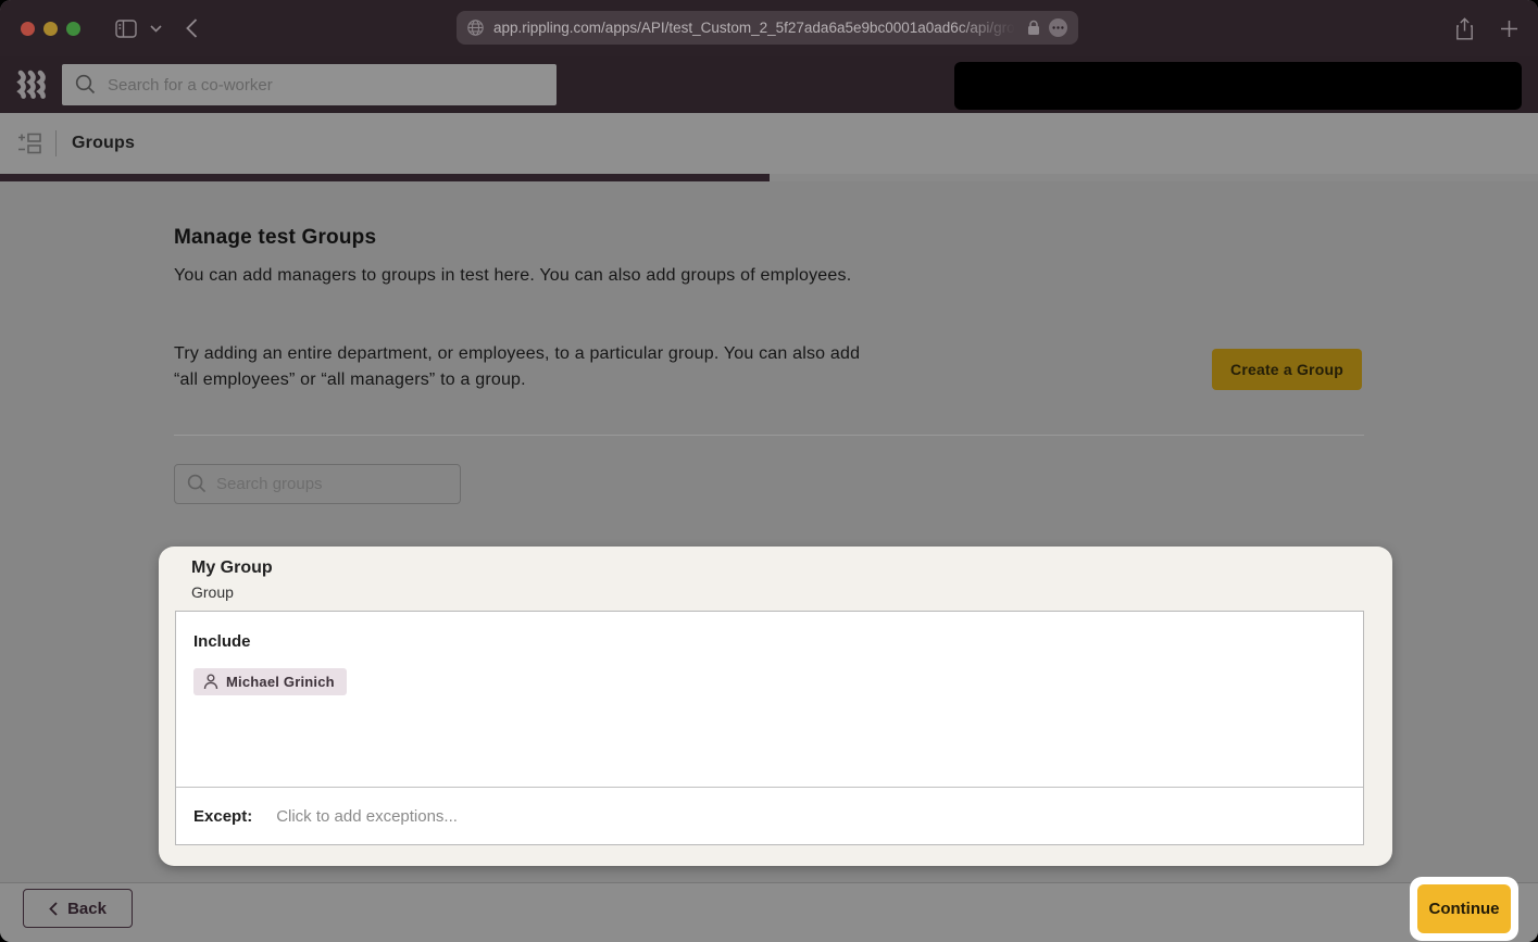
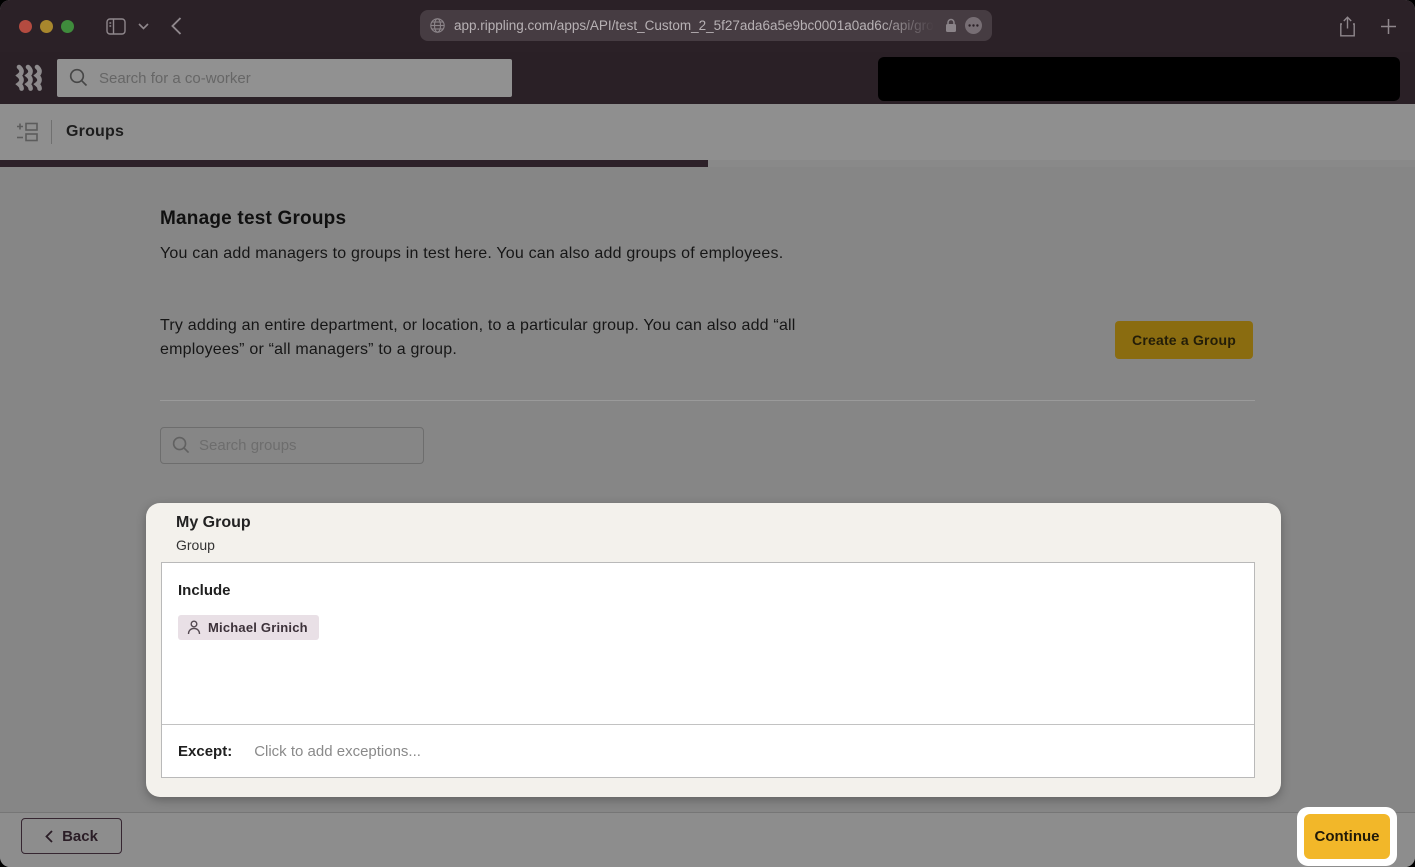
  app.rippling.com/apps/API/test_Custom_2_5f27ada6a5e9bc0001a0ad6c/api/gro
  Search for a co-worker
  Groups
  Manage test Groups
  You can add managers to groups in test here. You can also add groups of employees.
- Try adding an entire department, or employees, to a particular group. You can also add “all employees” or “all managers” to a group.
+ Try adding an entire department, or location, to a particular group. You can also add “all employees” or “all managers” to a group.
  Create a Group
  Search groups
  My Group
  Group
  Include
  Michael Grinich
  Except:
  Click to add exceptions...
  Back
  Continue
